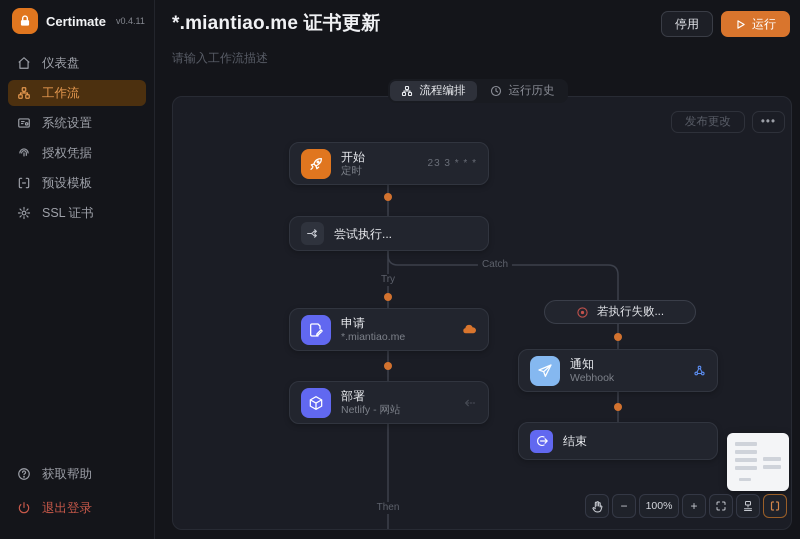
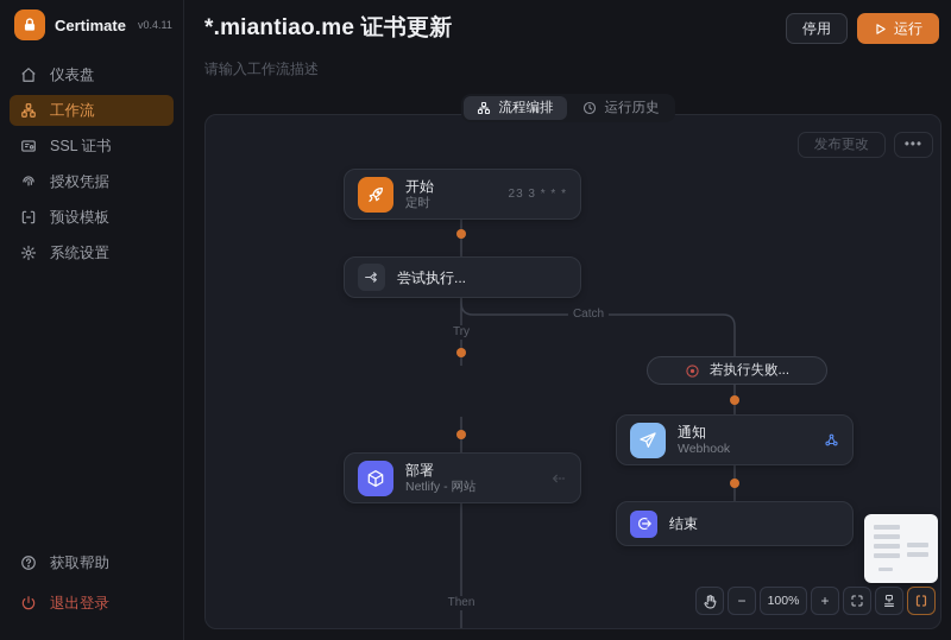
  Certimate
  v0.4.11
  仪表盘
  工作流
- 系统设置
+ SSL 证书
  授权凭据
  预设模板
- SSL 证书
+ 系统设置
  获取帮助
  退出登录
  *.miantiao.me 证书更新
  请输入工作流描述
  停用
  运行
  流程编排
  运行历史
  发布更改
  •••
  Try
  Catch
  Then
  开始
  定时
  23 3 * * *
  尝试执行...
- 申请
- *.miantiao.me
  部署
  Netlify - 网站
  若执行失败...
  通知
  Webhook
  结束
  −
  100%
  +
